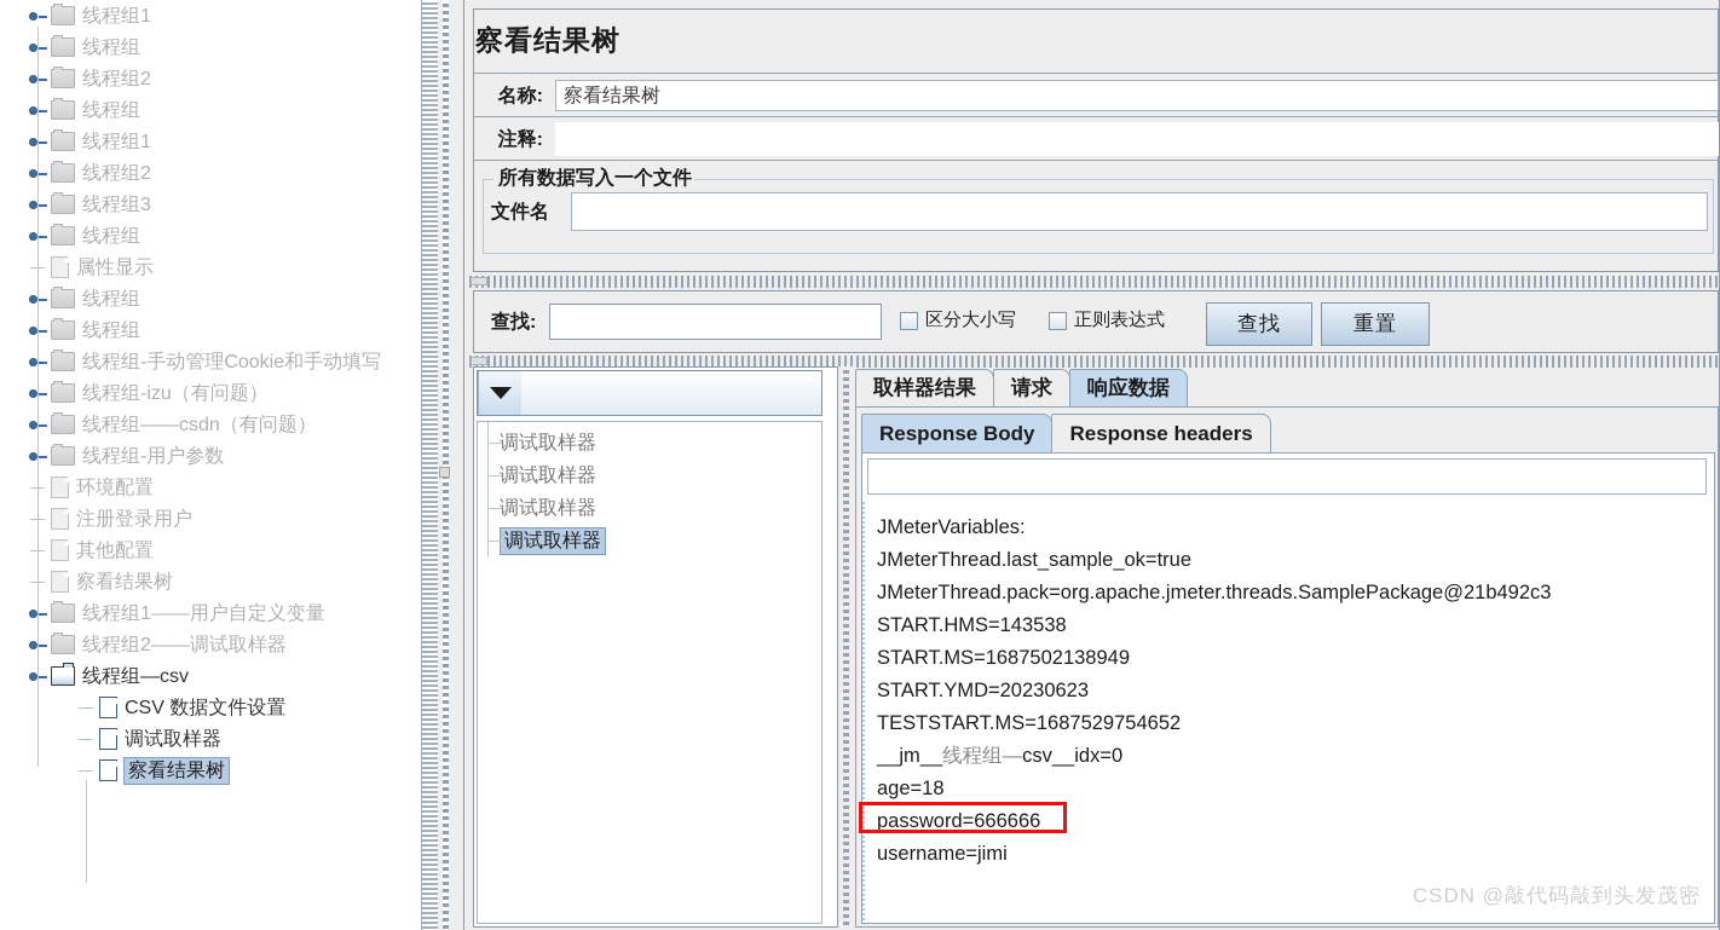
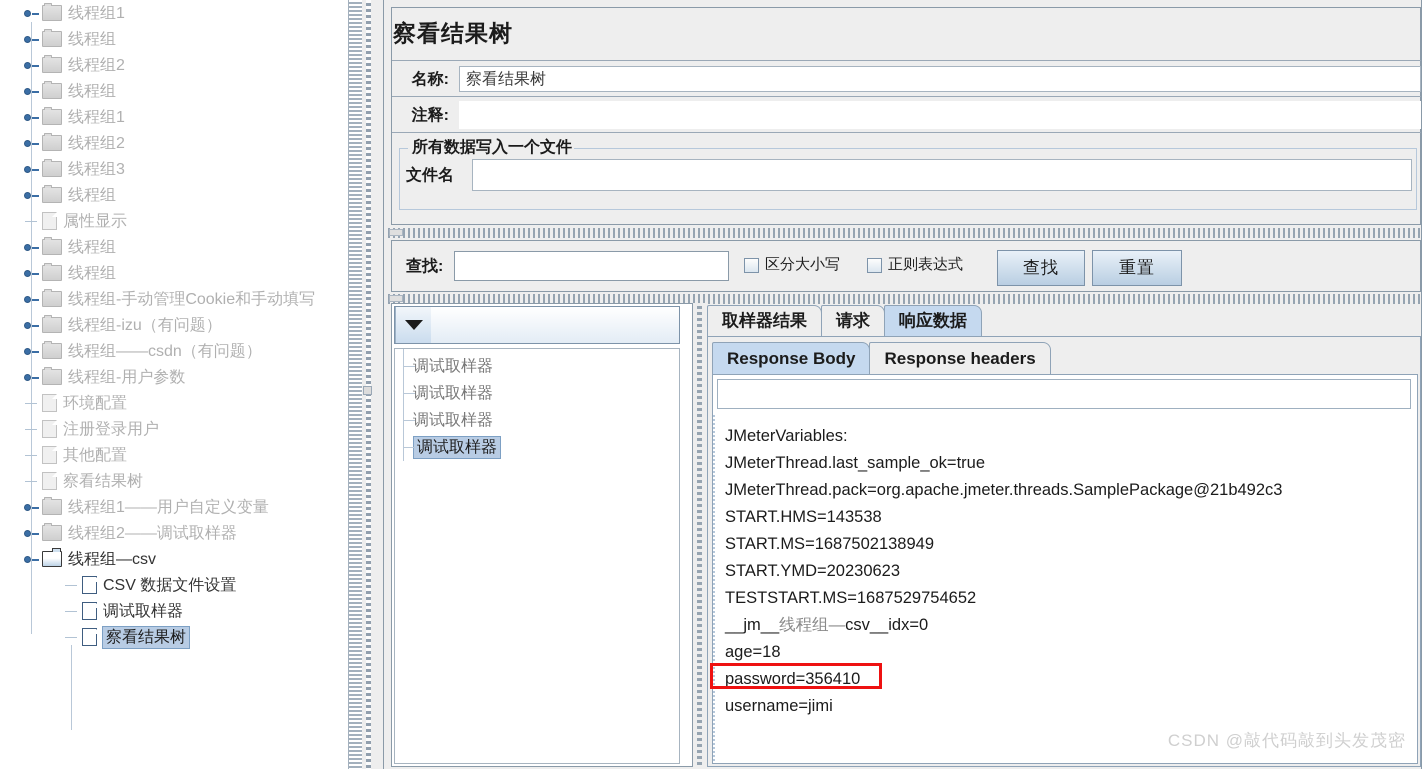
  线程组1
  线程组
  线程组2
  线程组
  线程组1
  线程组2
  线程组3
  线程组
  属性显示
  线程组
  线程组
  线程组-手动管理Cookie和手动填写
  线程组-izu（有问题）
  线程组——csdn（有问题）
  线程组-用户参数
  环境配置
  注册登录用户
  其他配置
  察看结果树
  线程组1——用户自定义变量
  线程组2——调试取样器
  线程组—csv
  CSV 数据文件设置
  调试取样器
  察看结果树
  察看结果树
  名称:
  察看结果树
  注释:
  所有数据写入一个文件
  文件名
  查找:
  区分大小写
  正则表达式
  查找
  重置
  调试取样器
  调试取样器
  调试取样器
  调试取样器
  取样器结果
  请求
  响应数据
  Response Body
  Response headers
  JMeterVariables:
  JMeterThread.last_sample_ok=true
  JMeterThread.pack=org.apache.jmeter.threads.SamplePackage@21b492c3
  START.HMS=143538
  START.MS=1687502138949
  START.YMD=20230623
  TESTSTART.MS=1687529754652
  __jm__线程组—csv__idx=0
  age=18
- password=666666
+ password=356410
  username=jimi
  CSDN @敲代码敲到头发茂密
